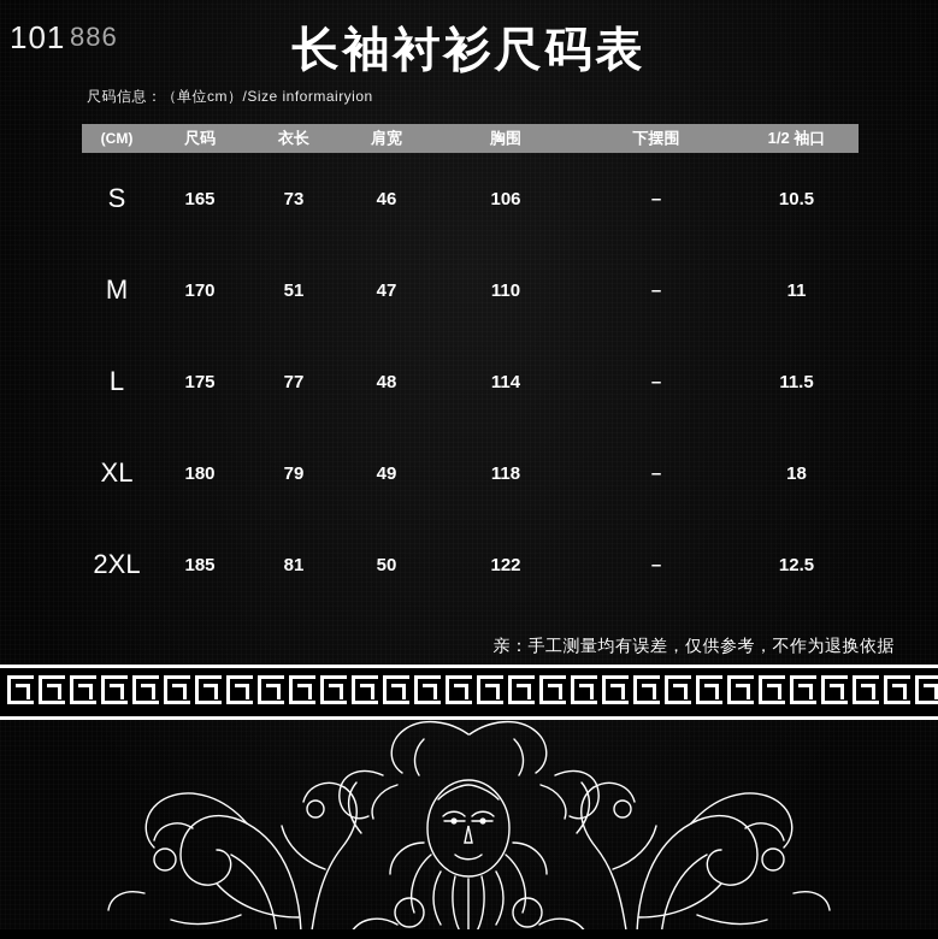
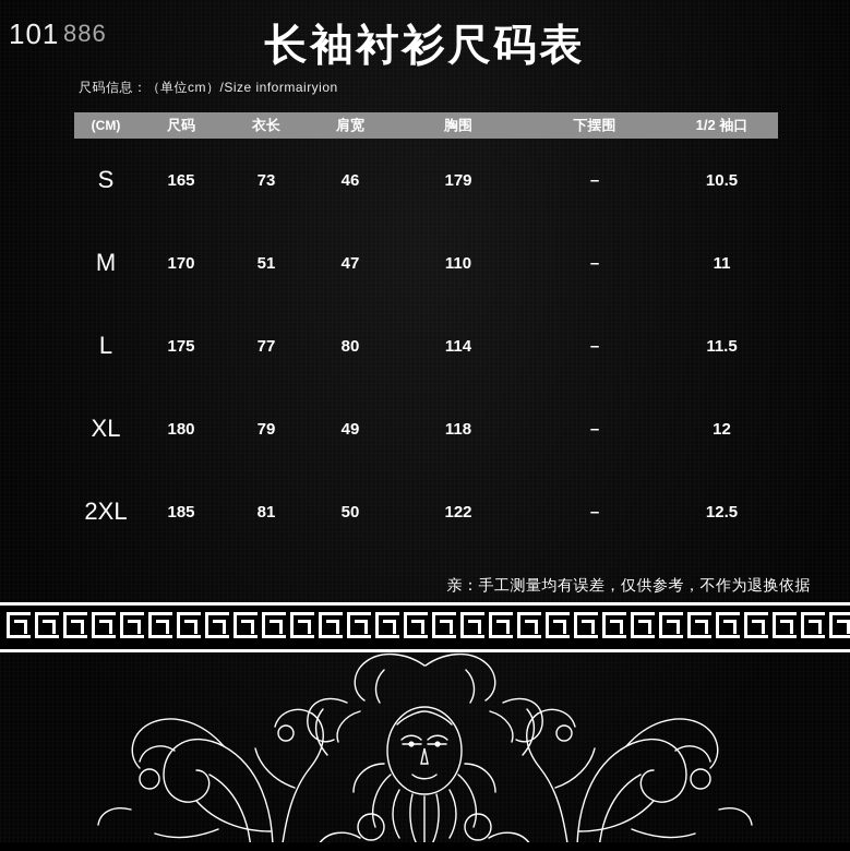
  101
  886
  长袖衬衫尺码表
  尺码信息：（单位cm）/Size informairyion
  (CM)	尺码	衣长	肩宽	胸围	下摆围	1/2 袖口
- S	165	73	46	106	–	10.5
+ S	165	73	46	179	–	10.5
  M	170	51	47	110	–	11
- L	175	77	48	114	–	11.5
+ L	175	77	80	114	–	11.5
- XL	180	79	49	118	–	18
+ XL	180	79	49	118	–	12
  2XL	185	81	50	122	–	12.5
  亲：手工测量均有误差，仅供参考，不作为退换依据
